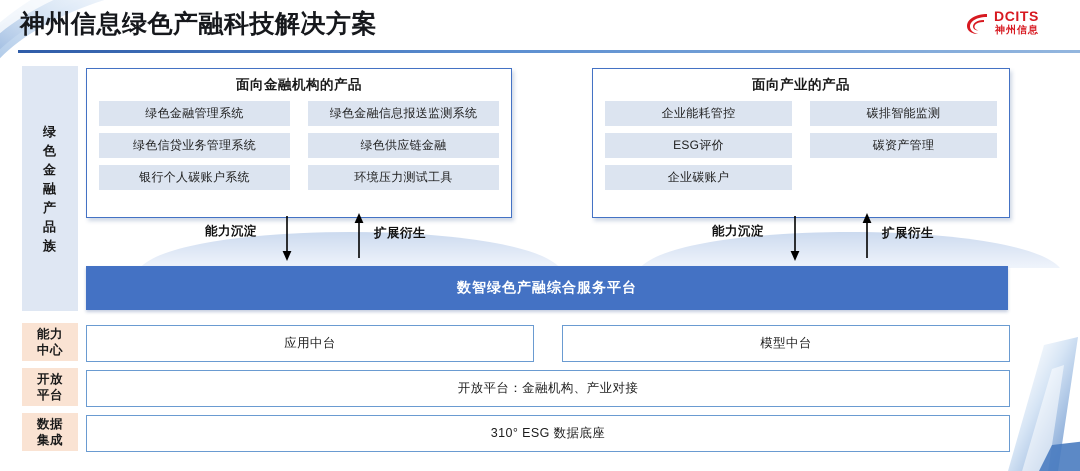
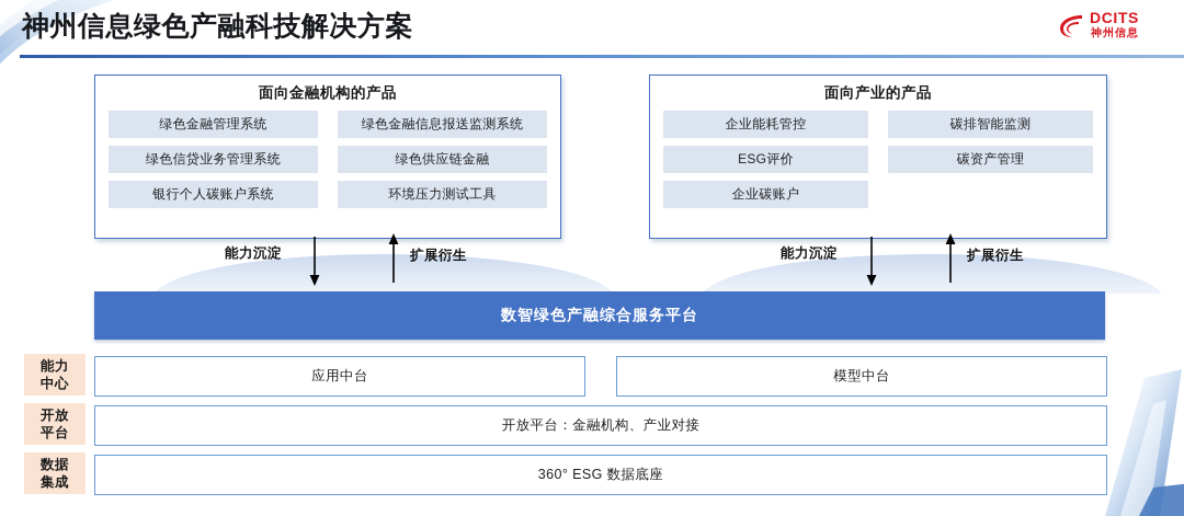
  神州信息绿色产融科技解决方案
  DCITS
  神州信息
- 绿色
- 金融
- 产品
- 族
  能力
  中心
  开放
  平台
  数据
  集成
  面向金融机构的产品
  绿色金融管理系统
  绿色金融信息报送监测系统
  绿色信贷业务管理系统
  绿色供应链金融
  银行个人碳账户系统
  环境压力测试工具
  面向产业的产品
  企业能耗管控
  碳排智能监测
  ESG评价
  碳资产管理
  企业碳账户
  能力沉淀
  扩展衍生
  能力沉淀
  扩展衍生
  数智绿色产融综合服务平台
  应用中台
  模型中台
  开放平台：金融机构、产业对接
- 310° ESG 数据底座
+ 360° ESG 数据底座
